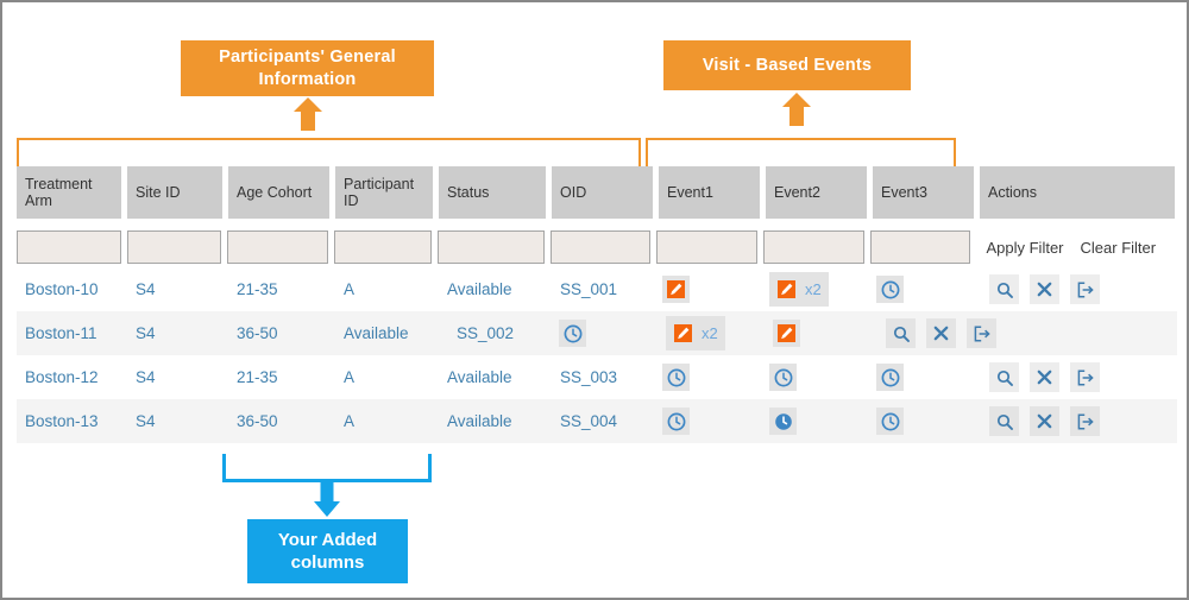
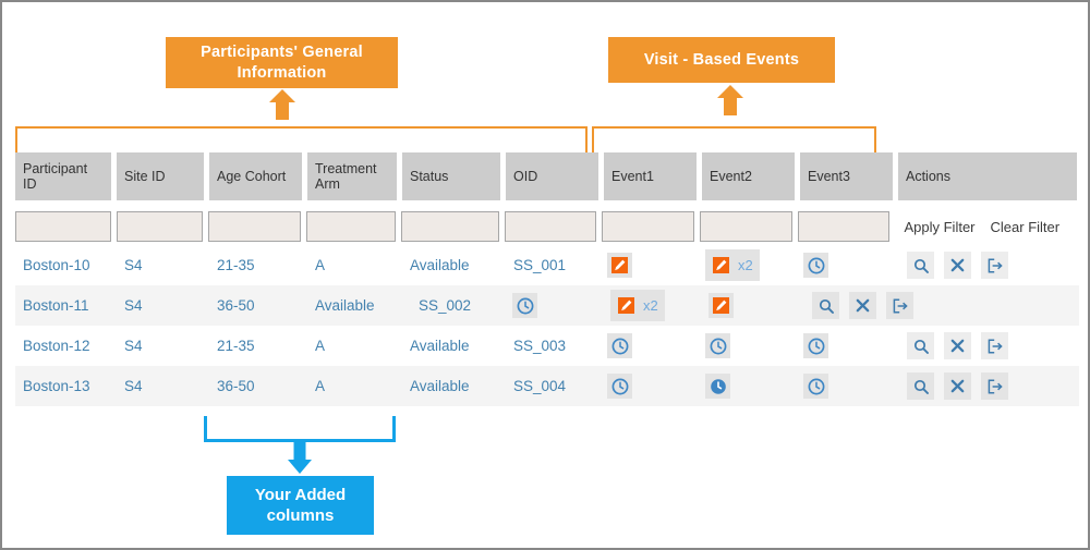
  Participants' General Information
  Visit - Based Events
  Your Added columns
- Treatment Arm
+ Participant ID
  Site ID
  Age Cohort
- Participant ID
+ Treatment Arm
  Status
  OID
  Event1
  Event2
  Event3
  Actions
  Apply Filter
  Clear Filter
  Boston-10
  S4
  21-35
  A
  Available
  SS_001
  x2
  Boston-11
  S4
  36-50
  Available
  SS_002
  x2
  Boston-12
  S4
  21-35
  A
  Available
  SS_003
  Boston-13
  S4
  36-50
  A
  Available
  SS_004
